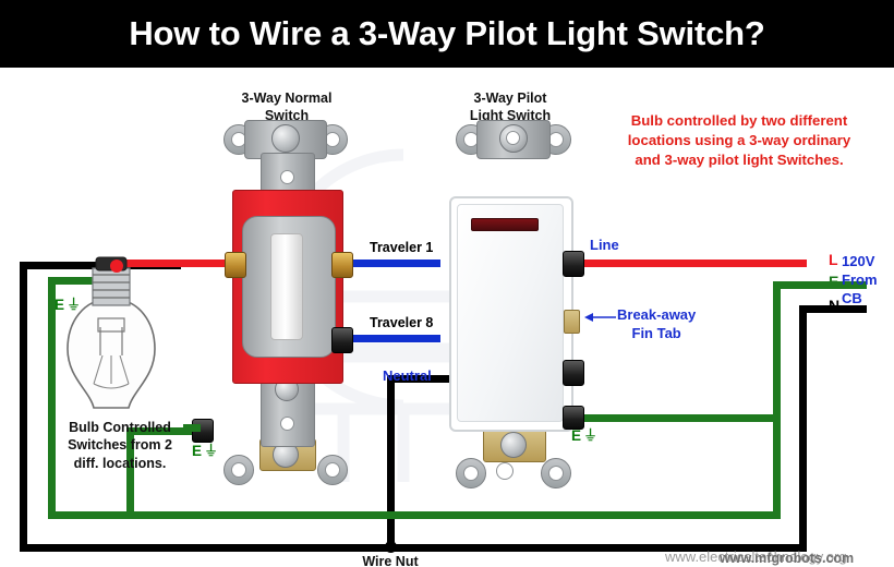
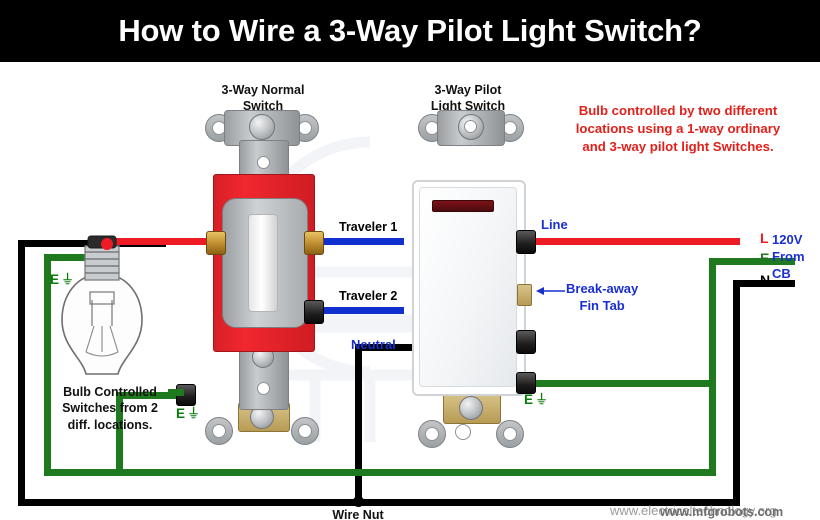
  How to Wire a 3-Way Pilot Light Switch?
  3-Way Normal
  Switch
  3-Way Pilot
  Light Switch
  Bulb controlled by two different
- locations using a 3-way ordinary
+ locations using a 1-way ordinary
  and 3-way pilot light Switches.
  Traveler 1
- Traveler 8
+ Traveler 2
  Line
  Neutral
  Break-away
  Fin Tab
  E ⏚
  E ⏚
  E ⏚
  Bulb Controlled
  Switches from 2
  diff. locations.
  L
  E
  N
  120V
  From CB
  Wire Nut
  www.electricaltechnology.org
  www.mfgrobots.com
